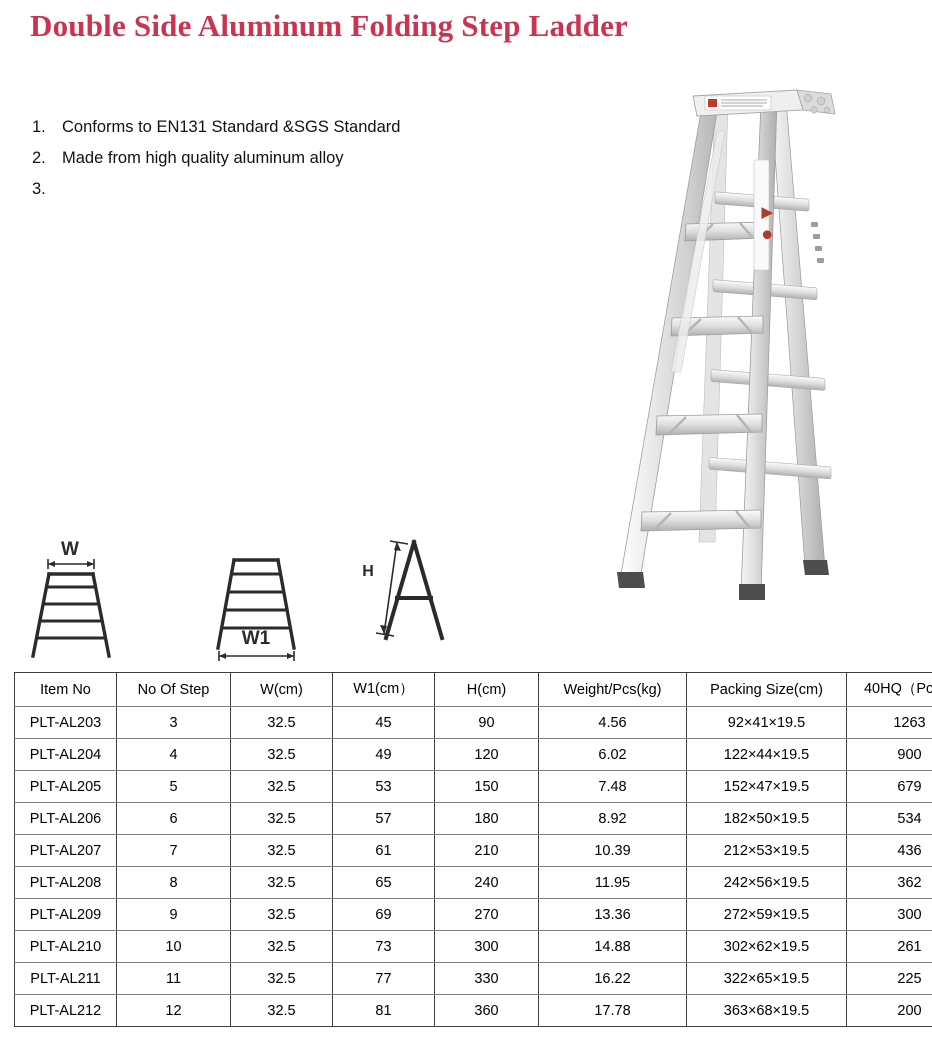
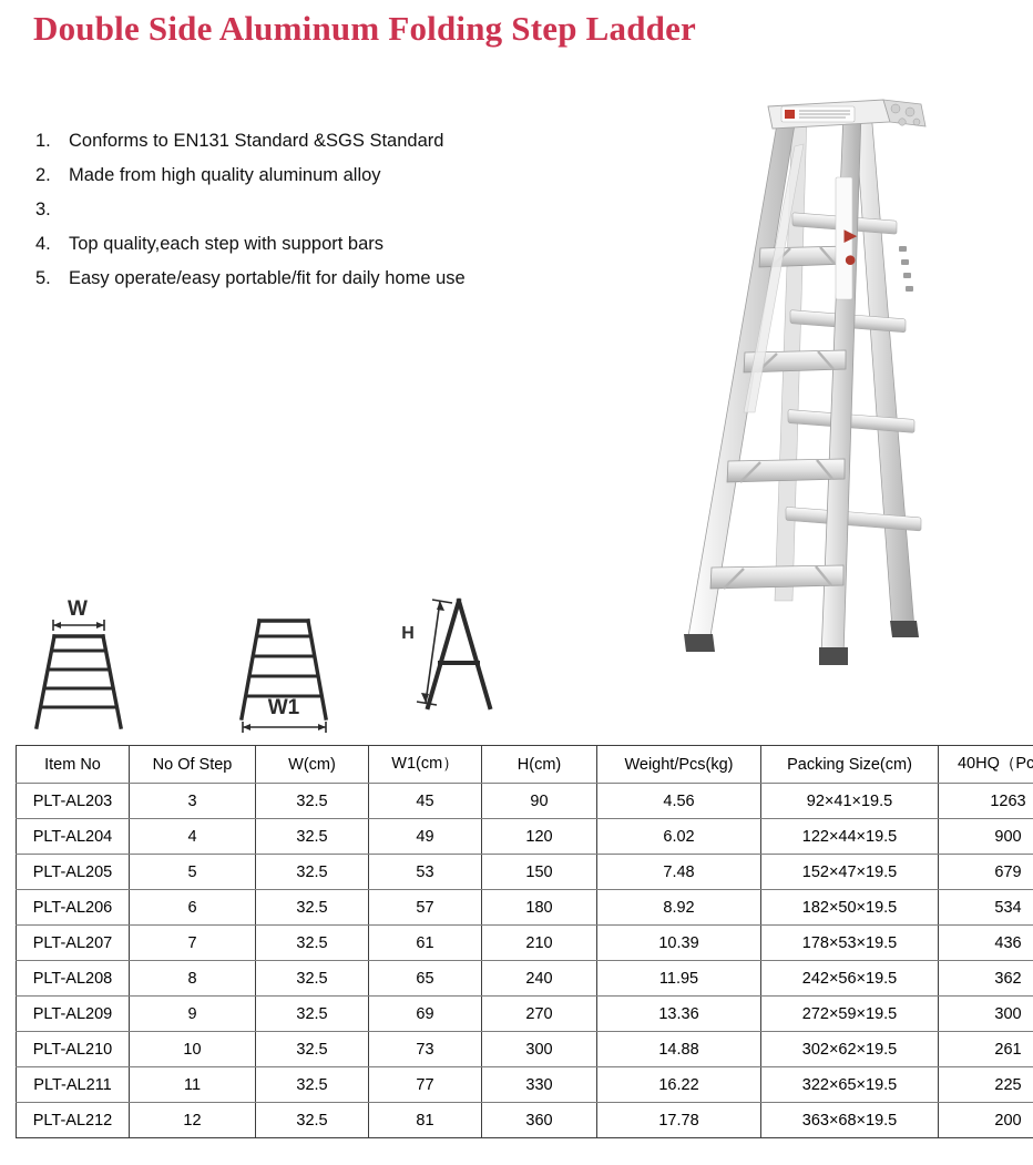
  Double Side Aluminum Folding Step Ladder
  1.
  Conforms to EN131 Standard &SGS Standard
  2.
  Made from high quality aluminum alloy
  3.
+ 4.
+ Top quality,each step with support bars
+ 5.
+ Easy operate/easy portable/fit for daily home use
  W
  W1
  H
  Item No	No Of Step	W(cm)	W1(cm）	H(cm)	Weight/Pcs(kg)	Packing Size(cm)	40HQ（Pc
  PLT-AL203	3	32.5	45	90	4.56	92×41×19.5	1263
  PLT-AL204	4	32.5	49	120	6.02	122×44×19.5	900
  PLT-AL205	5	32.5	53	150	7.48	152×47×19.5	679
  PLT-AL206	6	32.5	57	180	8.92	182×50×19.5	534
- PLT-AL207	7	32.5	61	210	10.39	212×53×19.5	436
+ PLT-AL207	7	32.5	61	210	10.39	178×53×19.5	436
  PLT-AL208	8	32.5	65	240	11.95	242×56×19.5	362
  PLT-AL209	9	32.5	69	270	13.36	272×59×19.5	300
  PLT-AL210	10	32.5	73	300	14.88	302×62×19.5	261
  PLT-AL211	11	32.5	77	330	16.22	322×65×19.5	225
  PLT-AL212	12	32.5	81	360	17.78	363×68×19.5	200
